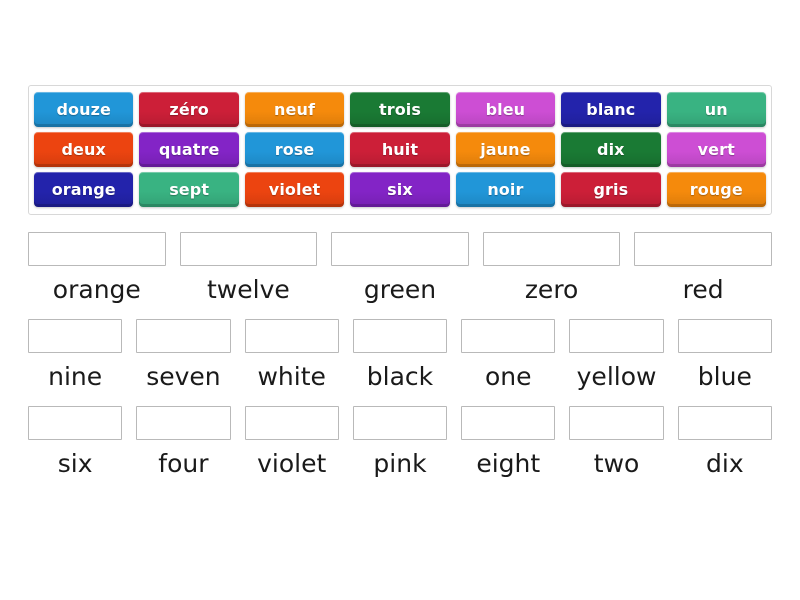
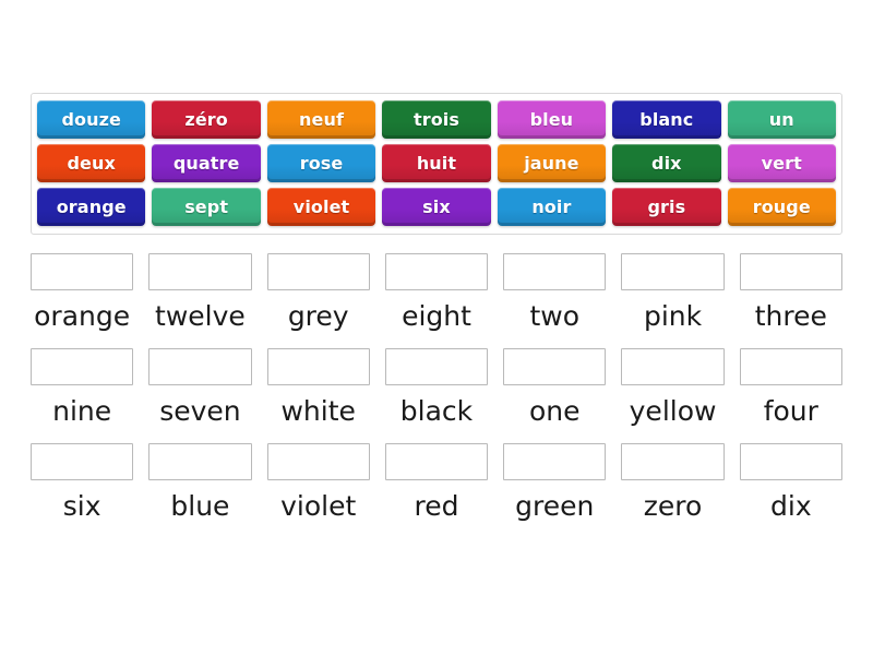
  douze
  zéro
  neuf
  trois
  bleu
  blanc
  un
  deux
  quatre
  rose
  huit
  jaune
  dix
  vert
  orange
  sept
  violet
  six
  noir
  gris
  rouge
  orange
  twelve
+ grey
- green
+ eight
- zero
+ two
- red
+ pink
+ three
  nine
  seven
  white
  black
  one
  yellow
- blue
+ four
  six
- four
+ blue
  violet
- pink
+ red
- eight
+ green
- two
+ zero
  dix
